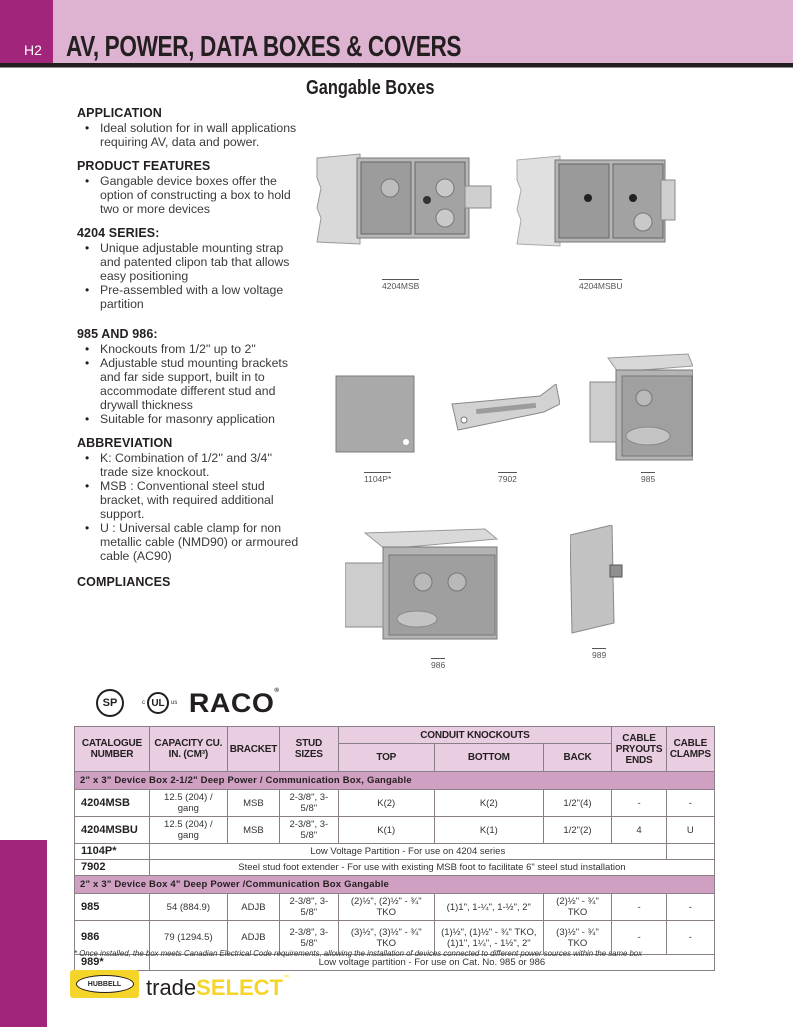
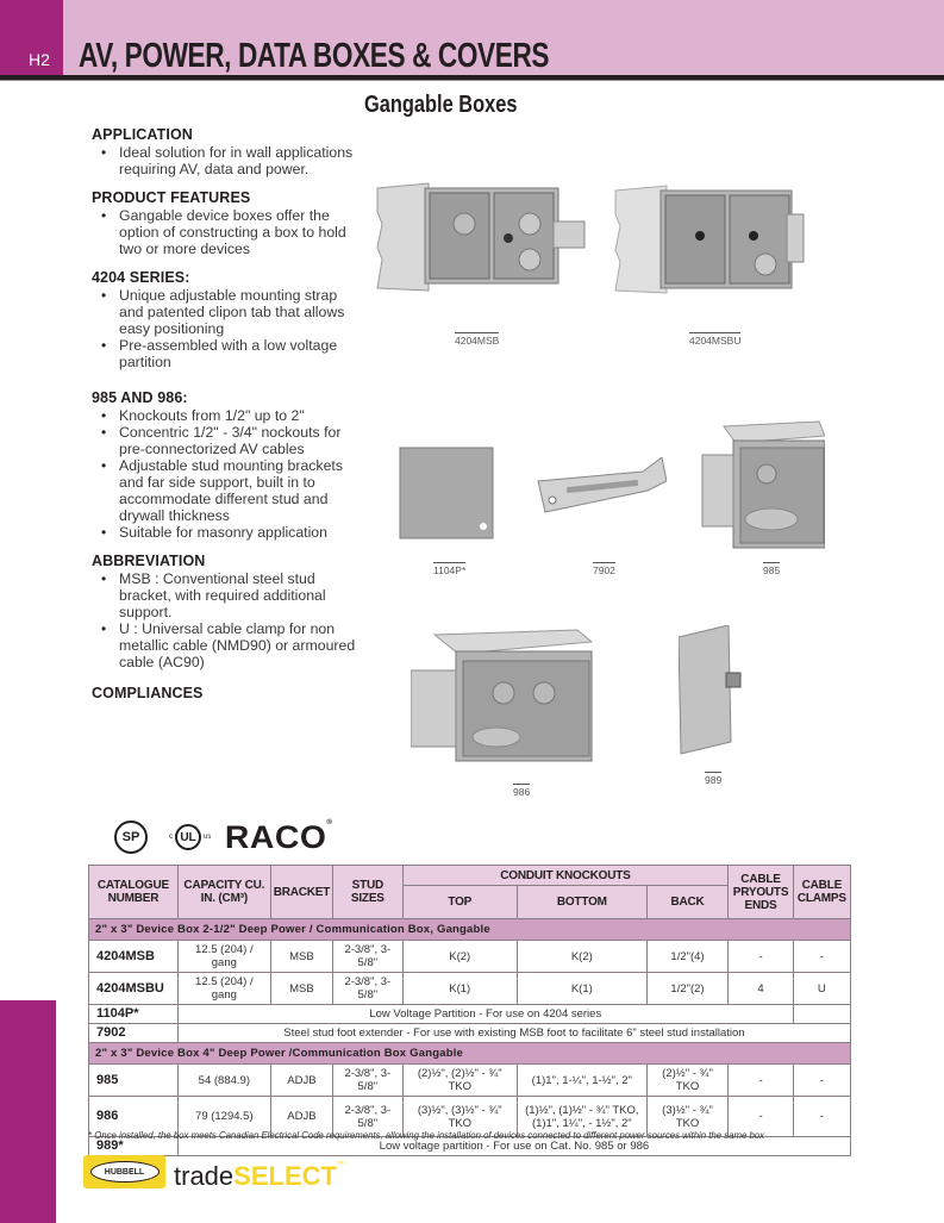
  H2
  AV, POWER, DATA BOXES & COVERS
  Gangable Boxes
  APPLICATION
  Ideal solution for in wall applications requiring AV, data and power.
  PRODUCT FEATURES
  Gangable device boxes offer the option of constructing a box to hold two or more devices
  4204 SERIES:
  Unique adjustable mounting strap and patented clipon tab that allows easy positioning
  Pre-assembled with a low voltage partition
  985 AND 986:
  Knockouts from 1/2" up to 2"
+ Concentric 1/2" - 3/4" nockouts for pre-connectorized AV cables
  Adjustable stud mounting brackets and far side support, built in to accommodate different stud and drywall thickness
  Suitable for masonry application
  ABBREVIATION
- K: Combination of 1/2'' and 3/4'' trade size knockout.
  MSB : Conventional steel stud bracket, with required additional support.
  U : Universal cable clamp for non metallic cable (NMD90) or armoured cable (AC90)
  COMPLIANCES
  4204MSB
  4204MSBU
  1104P*
  7902
  985
  986
  989
  SP
  UL
  RACO
  CATALOGUE NUMBER	CAPACITY CU. IN. (CM³)	BRACKET	STUD SIZES	CONDUIT KNOCKOUTS	CABLE PRYOUTS ENDS	CABLE CLAMPS
  TOP	BOTTOM	BACK
  2" x 3" Device Box 2-1/2" Deep Power / Communication Box, Gangable
  4204MSB	12.5 (204) / gang	MSB	2-3/8", 3-5/8"	K(2)	K(2)	1/2"(4)	-	-
  4204MSBU	12.5 (204) / gang	MSB	2-3/8", 3-5/8"	K(1)	K(1)	1/2"(2)	4	U
  1104P*	Low Voltage Partition - For use on 4204 series
  7902	Steel stud foot extender - For use with existing MSB foot to facilitate 6" steel stud installation
  2" x 3" Device Box 4" Deep Power /Communication Box Gangable
  985	54 (884.9)	ADJB	2-3/8", 3-5/8"	(2)½", (2)½" - ¾" TKO	(1)1", 1-¼", 1-½", 2"	(2)½" - ¾" TKO	-	-
  986	79 (1294.5)	ADJB	2-3/8", 3-5/8"	(3)½", (3)½" - ¾" TKO	(1)½", (1)½" - ¾" TKO, (1)1", 1¼", - 1½", 2"	(3)½" - ¾" TKO	-	-
  989*	Low voltage partition - For use on Cat. No. 985 or 986
  * Once installed, the box meets Canadian Electrical Code requirements, allowing the installation of devices connected to different power sources within the same box
  tradeSELECT
